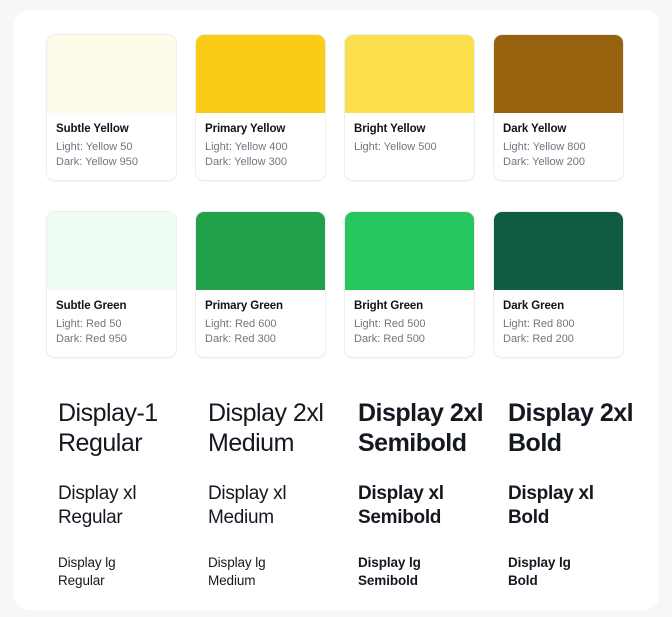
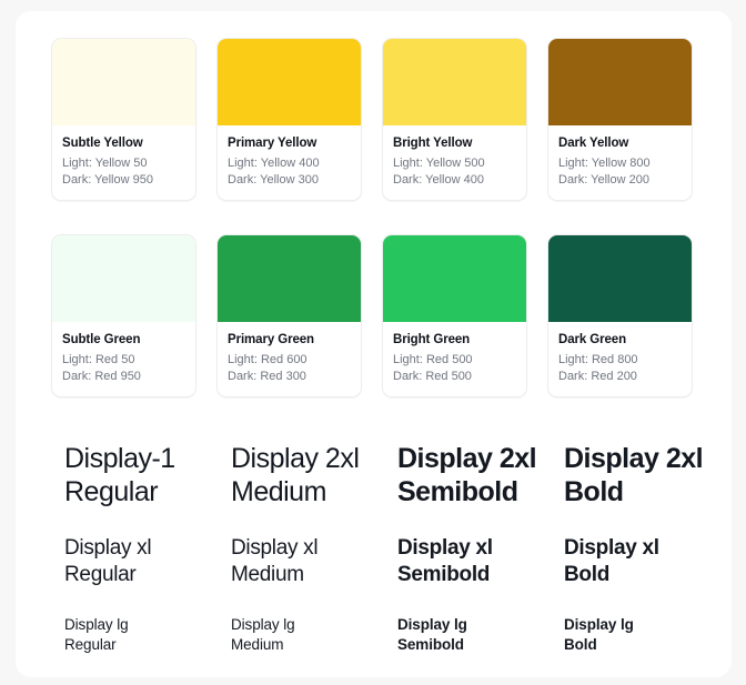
  Subtle Yellow
  Light: Yellow 50
  Dark: Yellow 950
  Primary Yellow
  Light: Yellow 400
  Dark: Yellow 300
  Bright Yellow
  Light: Yellow 500
+ Dark: Yellow 400
  Dark Yellow
  Light: Yellow 800
  Dark: Yellow 200
  Subtle Green
  Light: Red 50
  Dark: Red 950
  Primary Green
  Light: Red 600
  Dark: Red 300
  Bright Green
  Light: Red 500
  Dark: Red 500
  Dark Green
  Light: Red 800
  Dark: Red 200
  Display-1
  Regular
  Display xl
  Regular
  Display lg
  Regular
  Display 2xl
  Medium
  Display xl
  Medium
  Display lg
  Medium
  Display 2xl
  Semibold
  Display xl
  Semibold
  Display lg
  Semibold
  Display 2xl
  Bold
  Display xl
  Bold
  Display lg
  Bold
